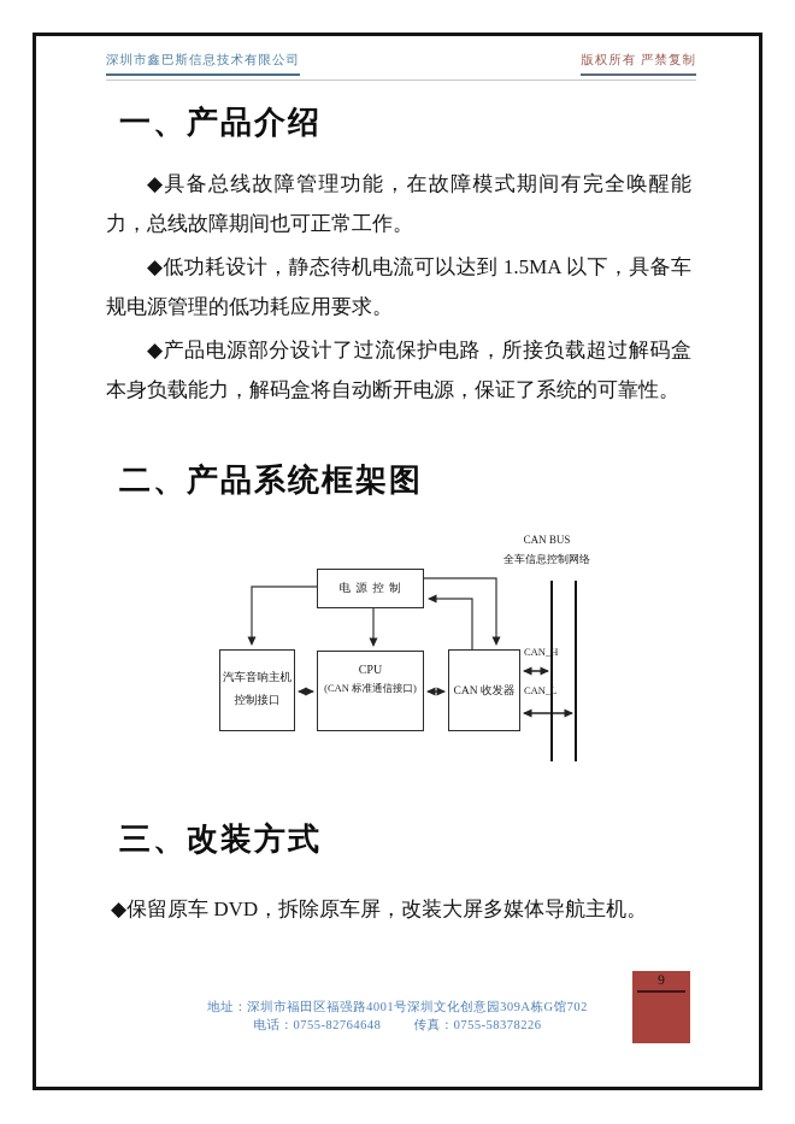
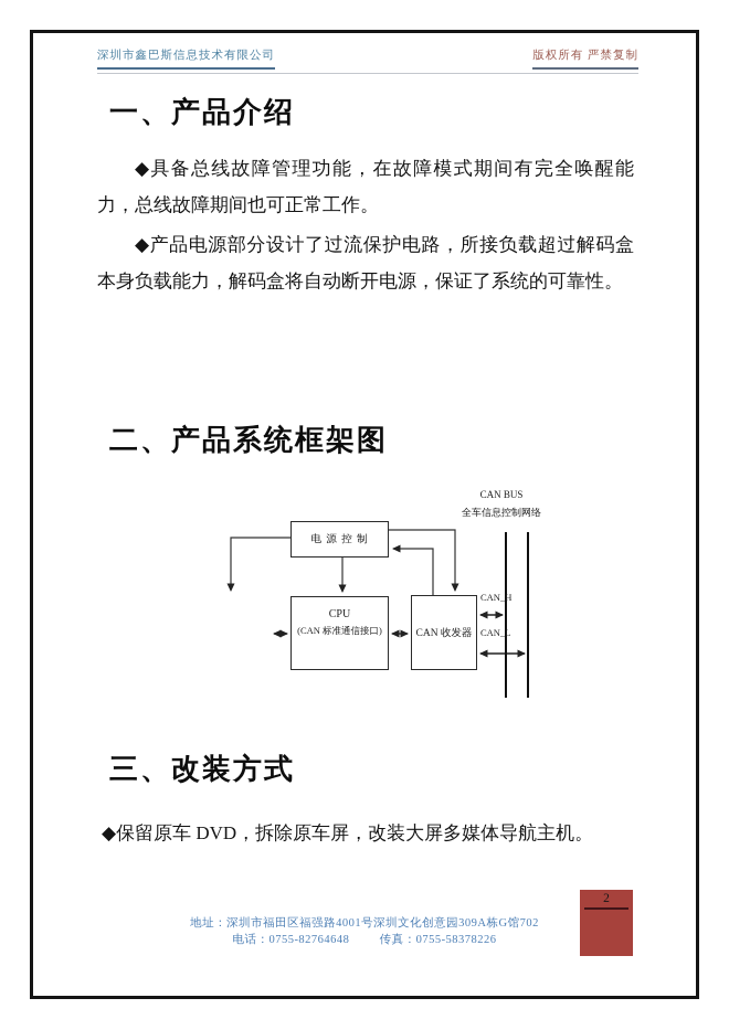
  深圳市鑫巴斯信息技术有限公司
  版权所有 严禁复制
  一、产品介绍
  ◆具备总线故障管理功能，在故障模式期间有完全唤醒能力，总线故障期间也可正常工作。
- ◆低功耗设计，静态待机电流可以达到 1.5MA 以下，具备车规电源管理的低功耗应用要求。
  ◆产品电源部分设计了过流保护电路，所接负载超过解码盒本身负载能力，解码盒将自动断开电源，保证了系统的可靠性。
  二、产品系统框架图
  CAN BUS
  全车信息控制网络
  电 源 控 制
- 汽车音响主机
- 控制接口
  CPU
  (CAN 标准通信接口)
  CAN 收发器
  CAN_H
  CAN_L
  三、改装方式
  ◆保留原车 DVD，拆除原车屏，改装大屏多媒体导航主机。
  地址：深圳市福田区福强路4001号深圳文化创意园309A栋G馆702
  电话：0755-82764648 传真：0755-58378226
- 9
+ 2
